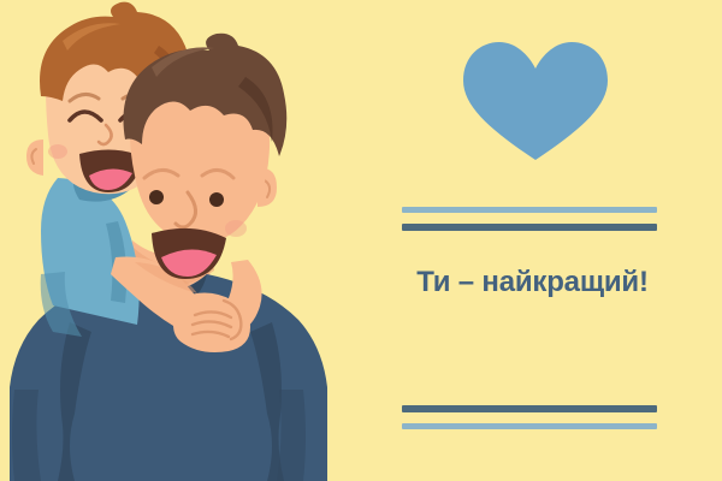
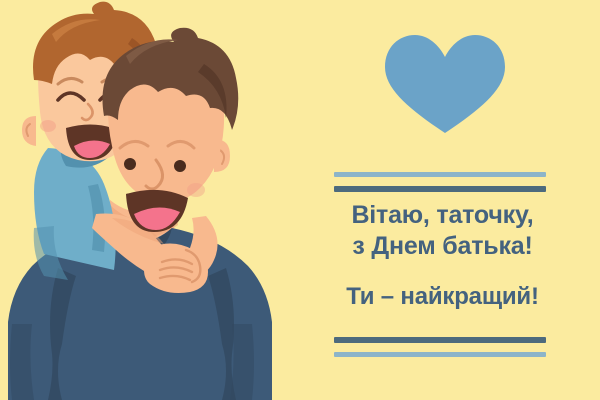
+ Вітаю, таточку,
+ з Днем батька!
  Ти – найкращий!
